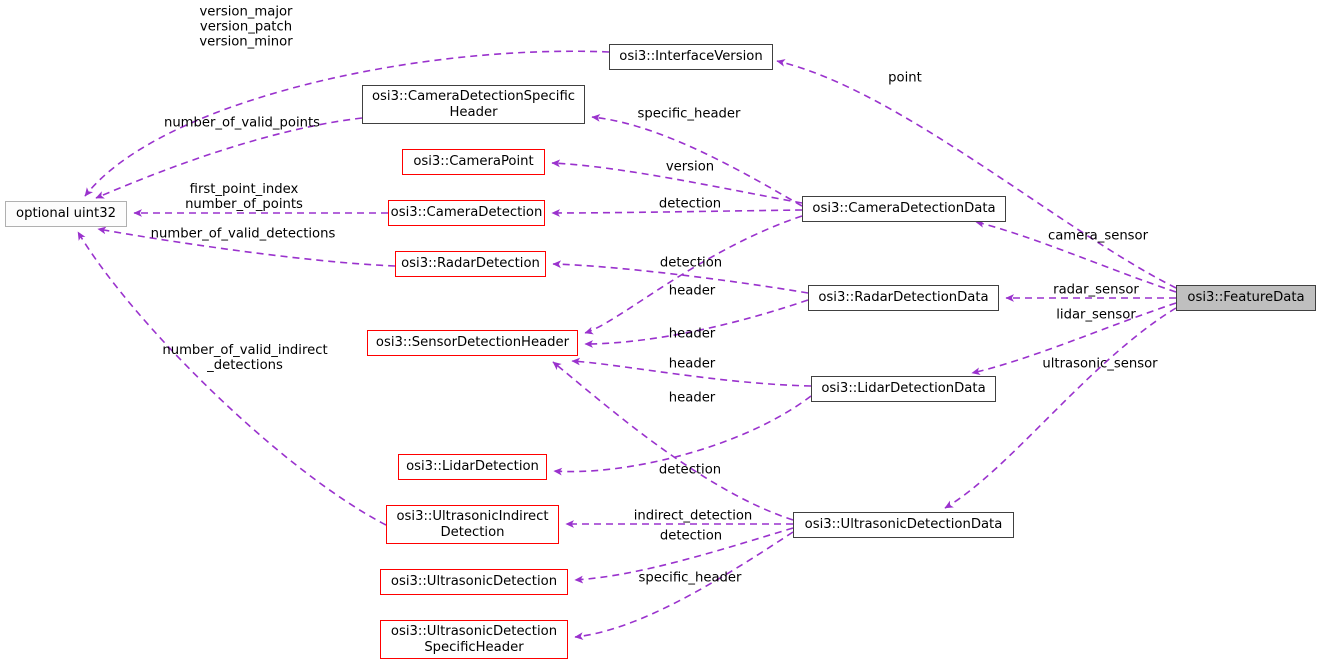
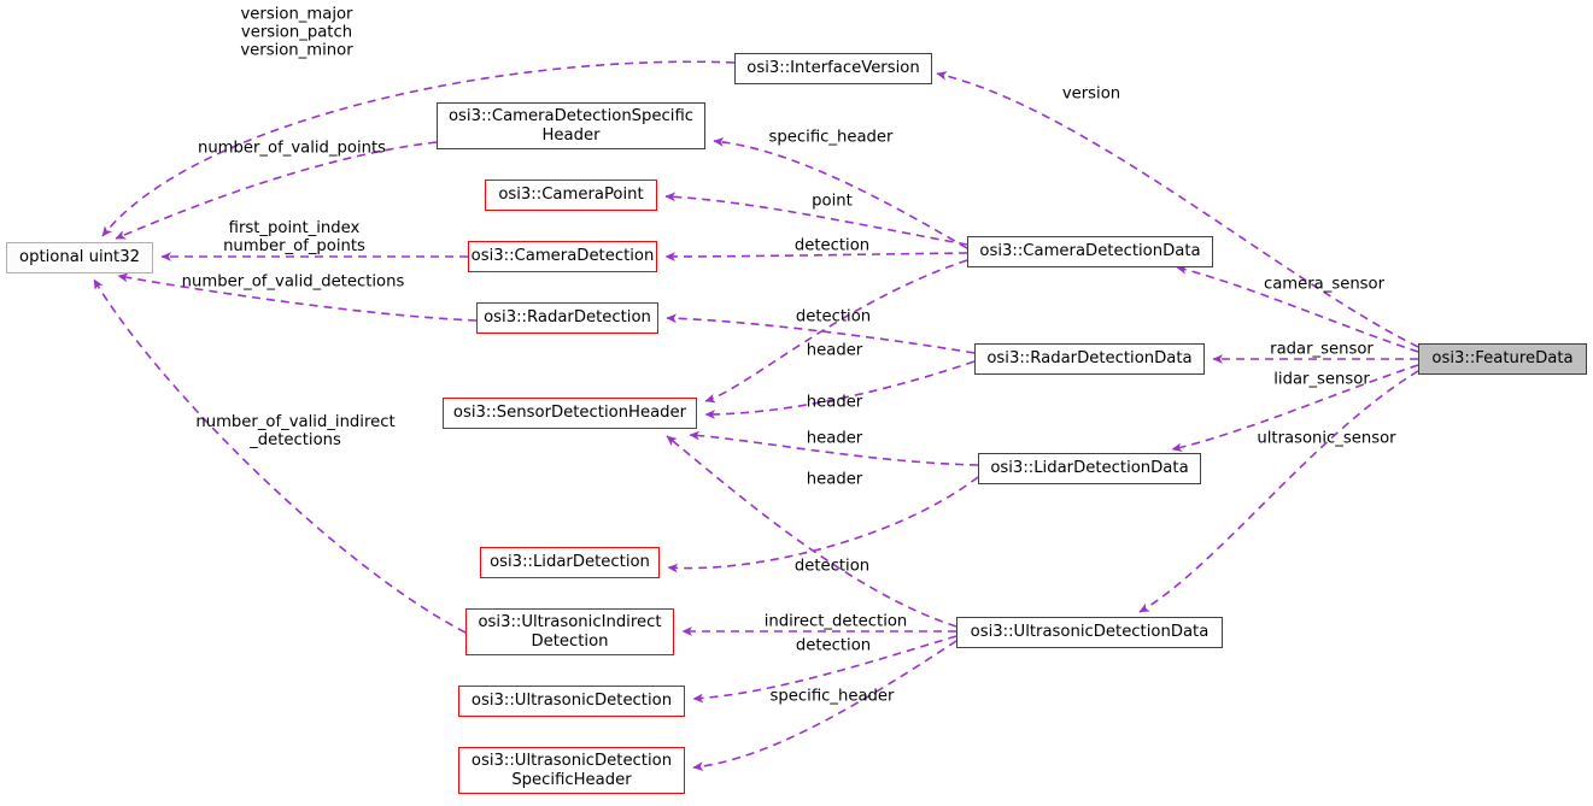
  optional uint32
  osi3::InterfaceVersion
  osi3::CameraDetectionSpecific
  Header
  osi3::CameraPoint
  osi3::CameraDetection
  osi3::RadarDetection
  osi3::SensorDetectionHeader
  osi3::LidarDetection
  osi3::UltrasonicIndirect
  Detection
  osi3::UltrasonicDetection
  osi3::UltrasonicDetection
  SpecificHeader
  osi3::CameraDetectionData
  osi3::RadarDetectionData
  osi3::LidarDetectionData
  osi3::UltrasonicDetectionData
  osi3::FeatureData
  version_major
  version_patch
  version_minor
  number_of_valid_points
  first_point_index
  number_of_points
  number_of_valid_detections
  number_of_valid_indirect
  _detections
- point
+ version
  specific_header
- version
+ point
  detection
  detection
  header
  header
  header
  header
  detection
  indirect_detection
  detection
  specific_header
  camera_sensor
  radar_sensor
  lidar_sensor
  ultrasonic_sensor
